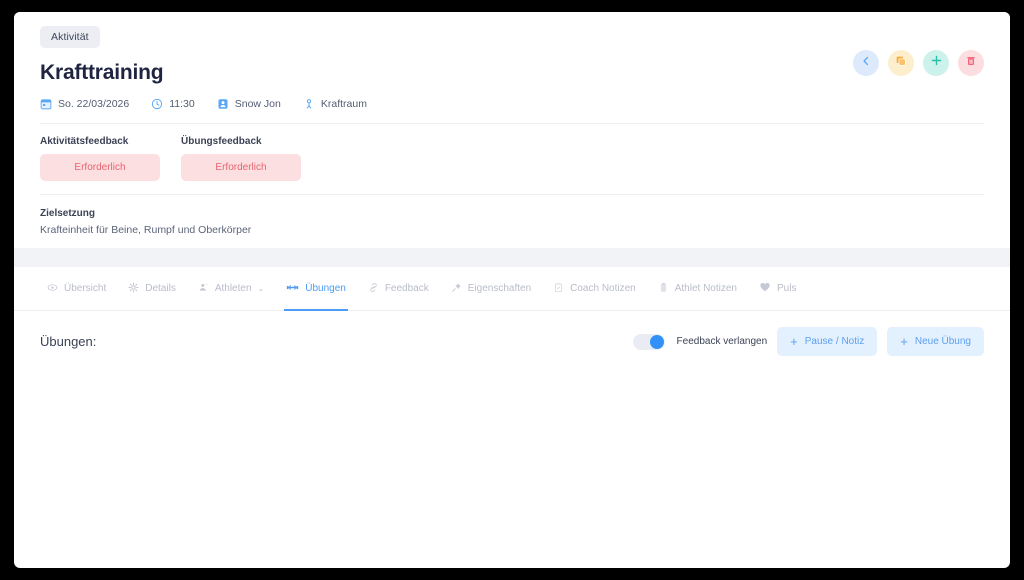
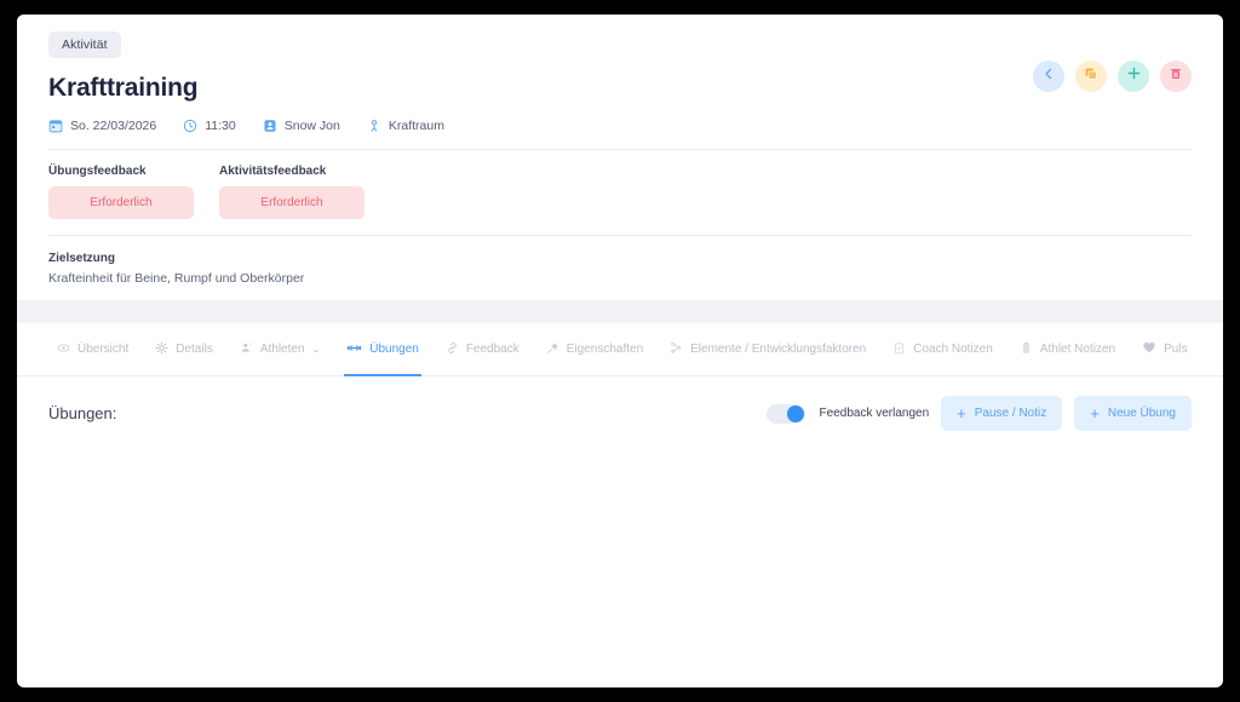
  Aktivität
  Krafttraining
  So. 22/03/2026
  11:30
  Snow Jon
  Kraftraum
- Aktivitätsfeedback
+ Übungsfeedback
  Erforderlich
- Übungsfeedback
+ Aktivitätsfeedback
  Erforderlich
  Zielsetzung
  Krafteinheit für Beine, Rumpf und Oberkörper
  Übersicht
  Details
  Athleten
  ⌄
  Übungen
  Feedback
  Eigenschaften
+ Elemente / Entwicklungsfaktoren
  Coach Notizen
  Athlet Notizen
  Puls
  Übungen:
  Feedback verlangen
  +
  Pause / Notiz
  +
  Neue Übung
